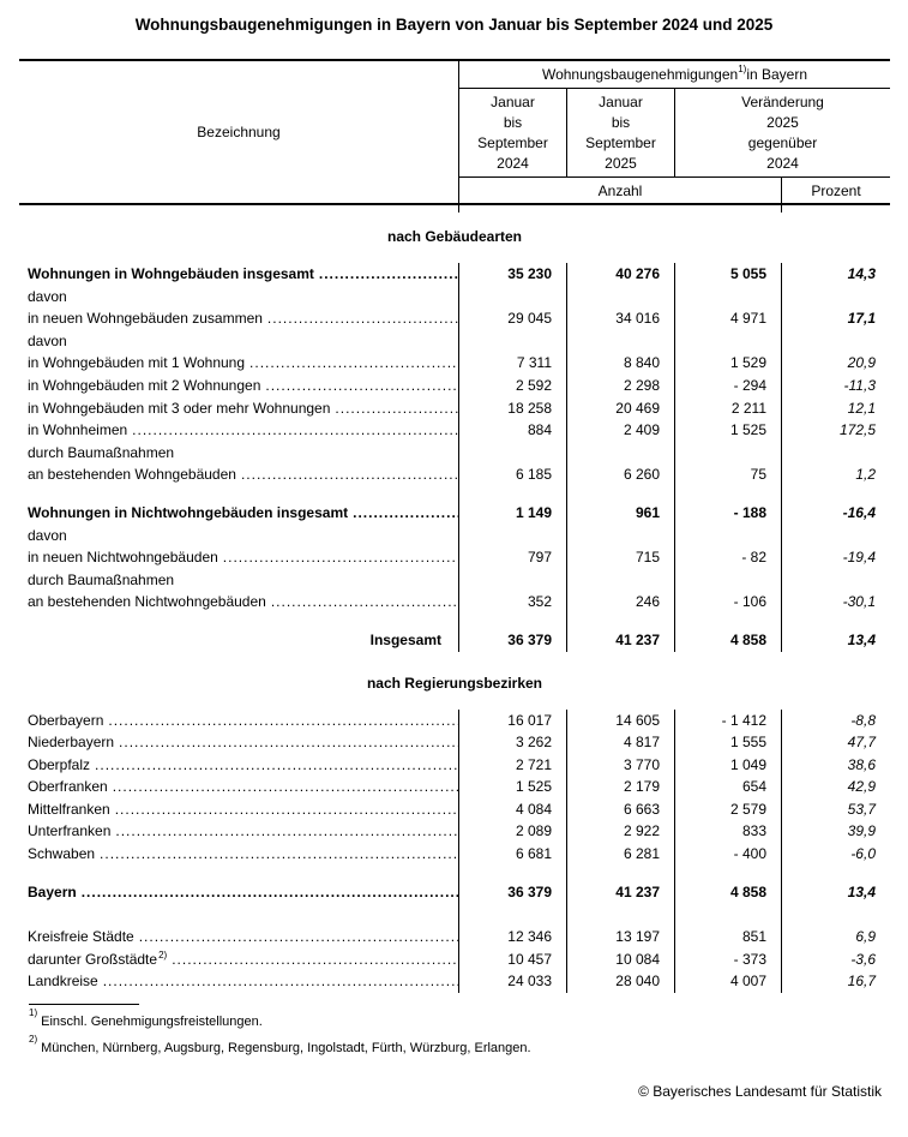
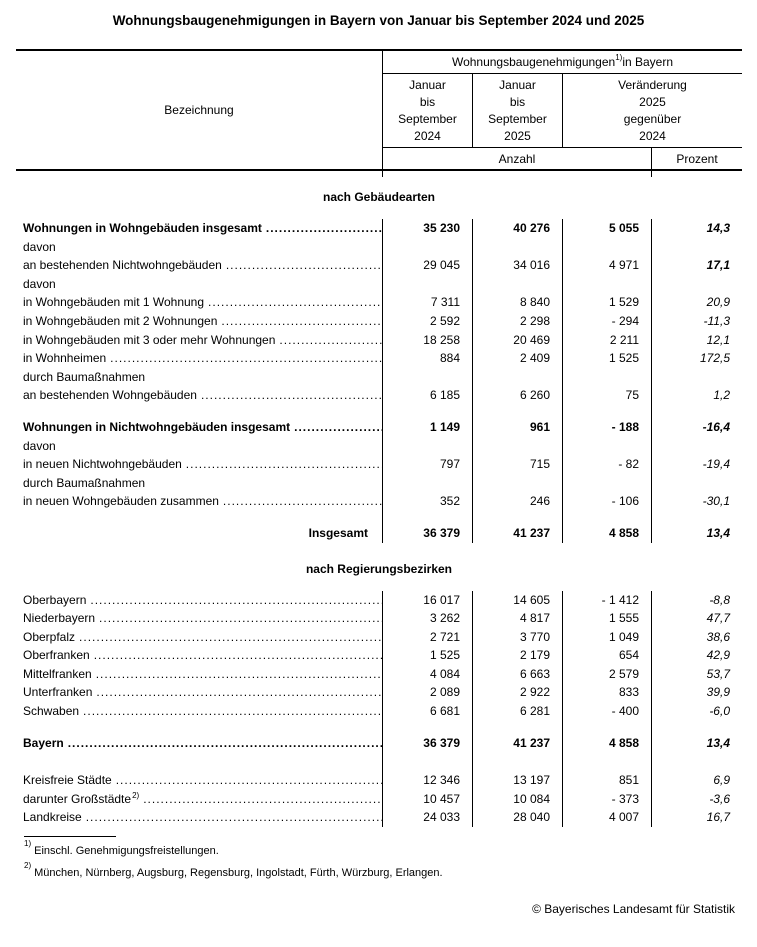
  Wohnungsbaugenehmigungen in Bayern von Januar bis September 2024 und 2025
  Bezeichnung
  Wohnungsbaugenehmigungen
  1)
  in Bayern
  Januar
  bis
  September
  2024
  Januar
  bis
  September
  2025
  Veränderung
  2025
  gegenüber
  2024
  Anzahl
  Prozent
  nach Gebäudearten
  Wohnungen in Wohngebäuden insgesamt
  35 230
  40 276
  5 055
  14,3
  davon
- in neuen Wohngebäuden zusammen
+ an bestehenden Nichtwohngebäuden
  29 045
  34 016
  4 971
  17,1
  davon
  in Wohngebäuden mit 1 Wohnung
  7 311
  8 840
  1 529
  20,9
  in Wohngebäuden mit 2 Wohnungen
  2 592
  2 298
  - 294
  -11,3
  in Wohngebäuden mit 3 oder mehr Wohnungen
  18 258
  20 469
  2 211
  12,1
  in Wohnheimen
  884
  2 409
  1 525
  172,5
  durch Baumaßnahmen
  an bestehenden Wohngebäuden
  6 185
  6 260
  75
  1,2
  Wohnungen in Nichtwohngebäuden insgesamt
  1 149
  961
  - 188
  -16,4
  davon
  in neuen Nichtwohngebäuden
  797
  715
  - 82
  -19,4
  durch Baumaßnahmen
- an bestehenden Nichtwohngebäuden
+ in neuen Wohngebäuden zusammen
  352
  246
  - 106
  -30,1
  Insgesamt
  36 379
  41 237
  4 858
  13,4
  nach Regierungsbezirken
  Oberbayern
  16 017
  14 605
  - 1 412
  -8,8
  Niederbayern
  3 262
  4 817
  1 555
  47,7
  Oberpfalz
  2 721
  3 770
  1 049
  38,6
  Oberfranken
  1 525
  2 179
  654
  42,9
  Mittelfranken
  4 084
  6 663
  2 579
  53,7
  Unterfranken
  2 089
  2 922
  833
  39,9
  Schwaben
  6 681
  6 281
  - 400
  -6,0
  Bayern
  36 379
  41 237
  4 858
  13,4
  Kreisfreie Städte
  12 346
  13 197
  851
  6,9
  darunter Großstädte
  2)
  10 457
  10 084
  - 373
  -3,6
  Landkreise
  24 033
  28 040
  4 007
  16,7
  1)Einschl. Genehmigungsfreistellungen.
  2)München, Nürnberg, Augsburg, Regensburg, Ingolstadt, Fürth, Würzburg, Erlangen.
  © Bayerisches Landesamt für Statistik
